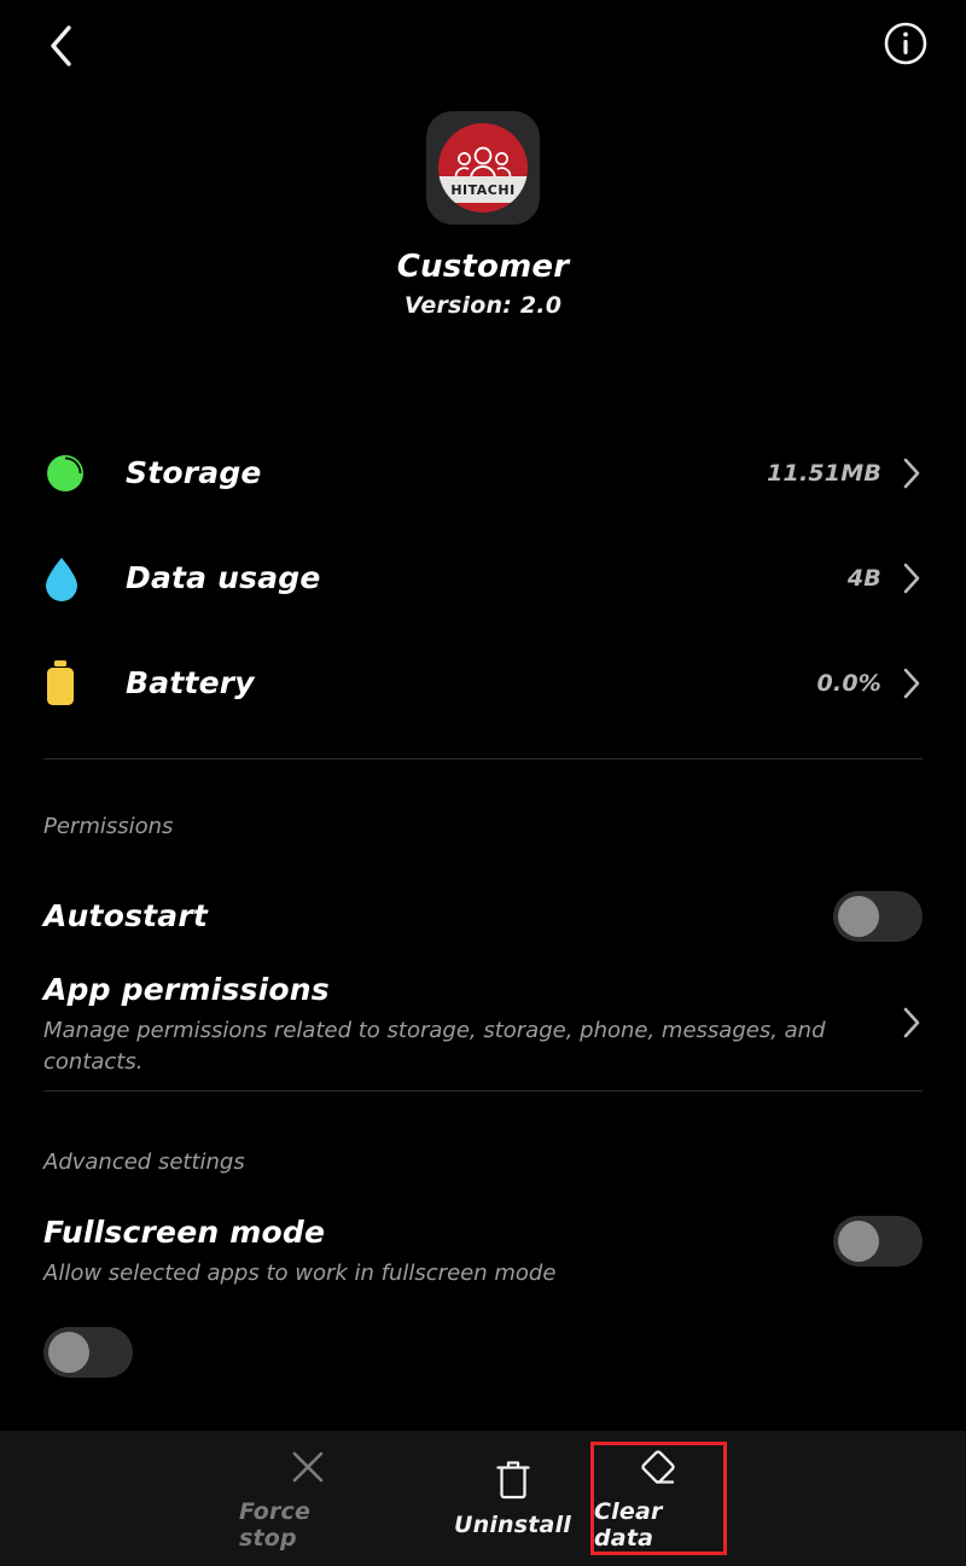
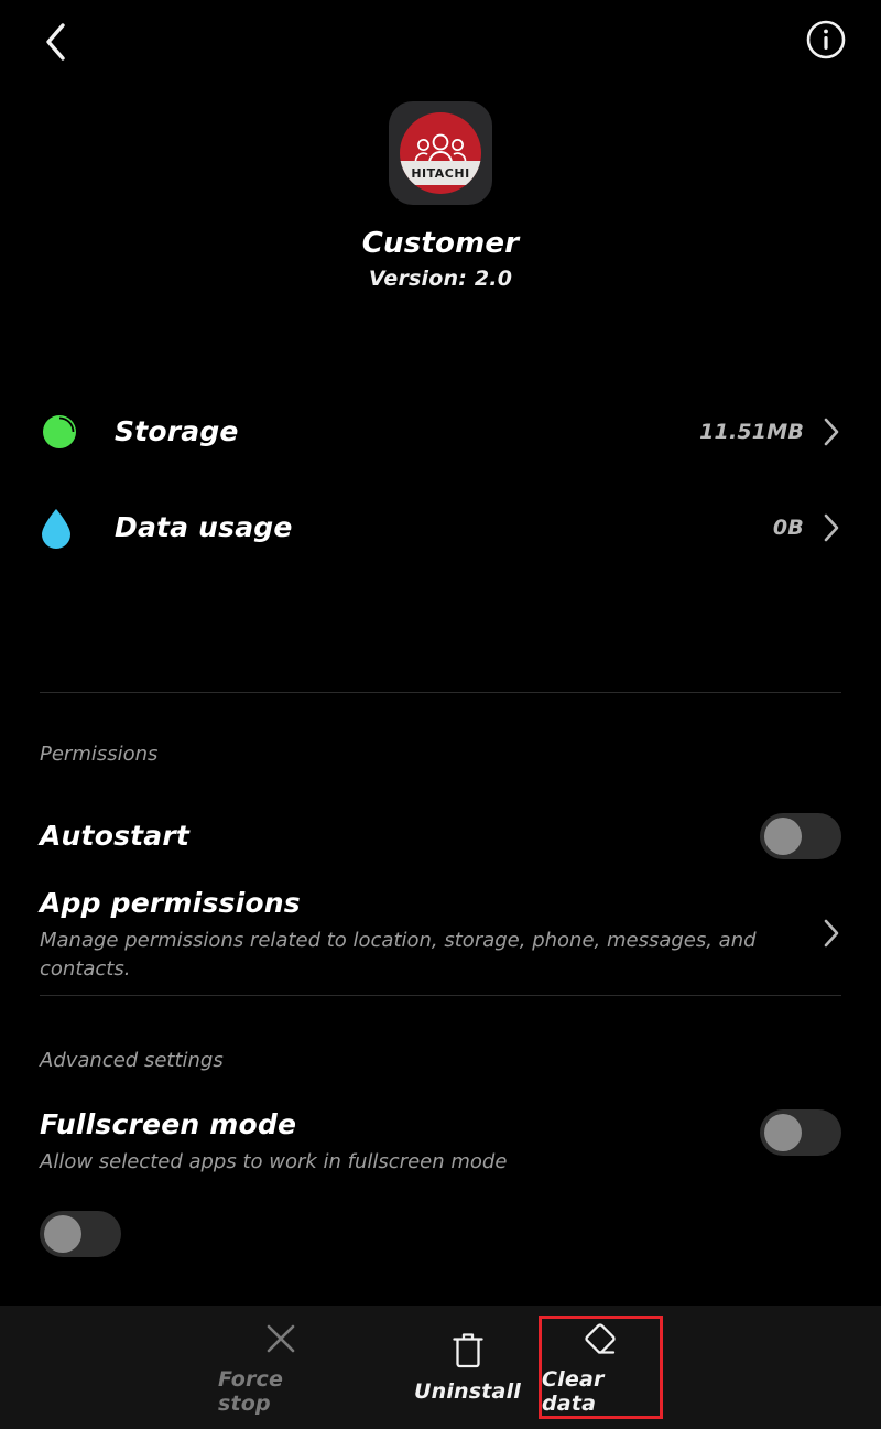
  HITACHI
  Customer
  Version: 2.0
  Storage
  11.51MB
  Data usage
- 4B
+ 0B
- Battery
- 0.0%
  Permissions
  Autostart
  App permissions
- Manage permissions related to storage, storage, phone, messages, and contacts.
+ Manage permissions related to location, storage, phone, messages, and contacts.
  Advanced settings
  Fullscreen mode
  Allow selected apps to work in fullscreen mode
  Force stop
  Uninstall
  Clear data
